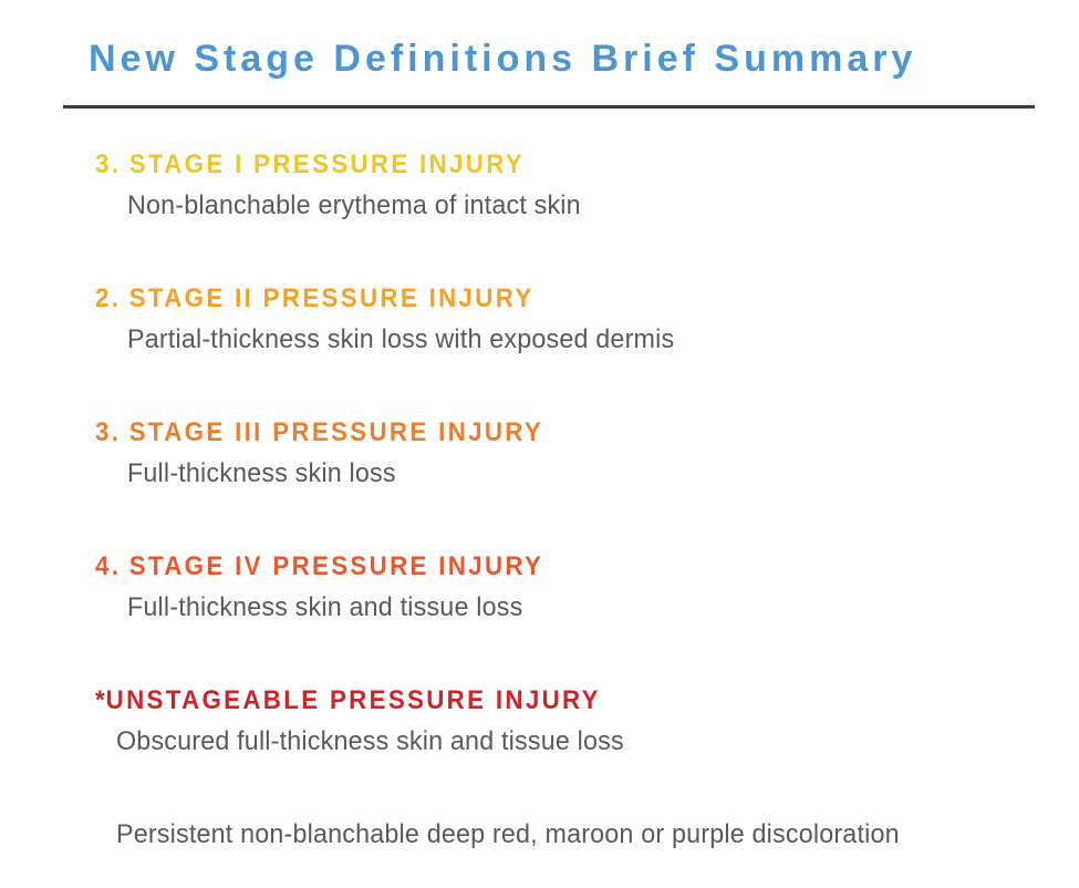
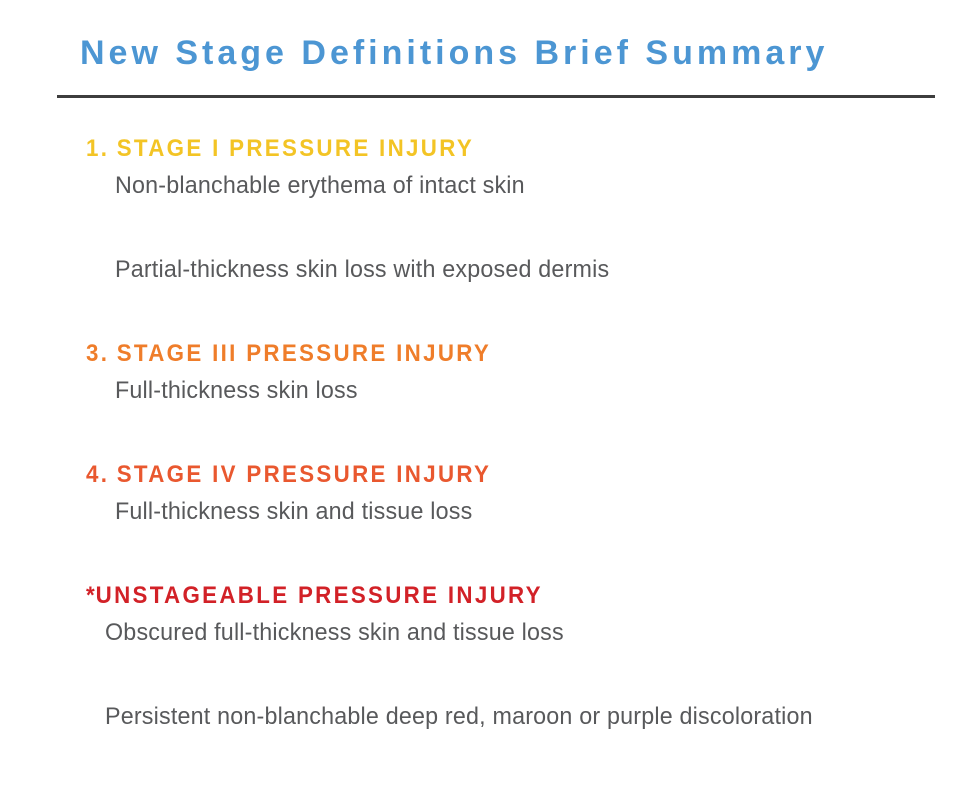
  New Stage Definitions Brief Summary
- 3. STAGE I PRESSURE INJURY
+ 1. STAGE I PRESSURE INJURY
  Non-blanchable erythema of intact skin
- 2. STAGE II PRESSURE INJURY
  Partial-thickness skin loss with exposed dermis
  3. STAGE III PRESSURE INJURY
  Full-thickness skin loss
  4. STAGE IV PRESSURE INJURY
  Full-thickness skin and tissue loss
  *UNSTAGEABLE PRESSURE INJURY
  Obscured full-thickness skin and tissue loss
  Persistent non-blanchable deep red, maroon or purple discoloration
